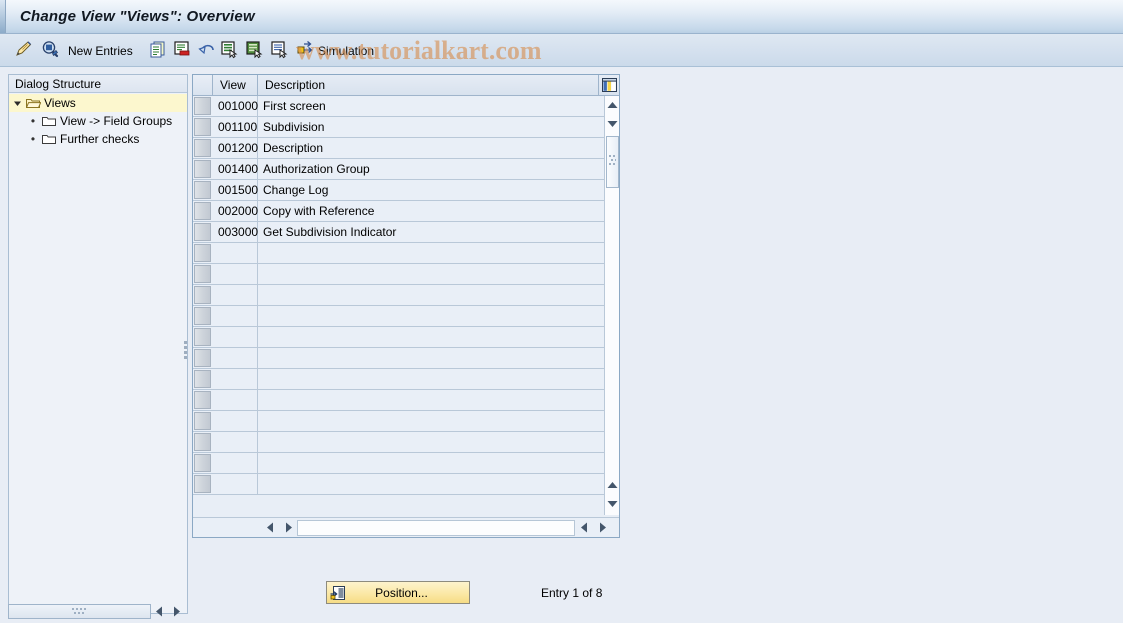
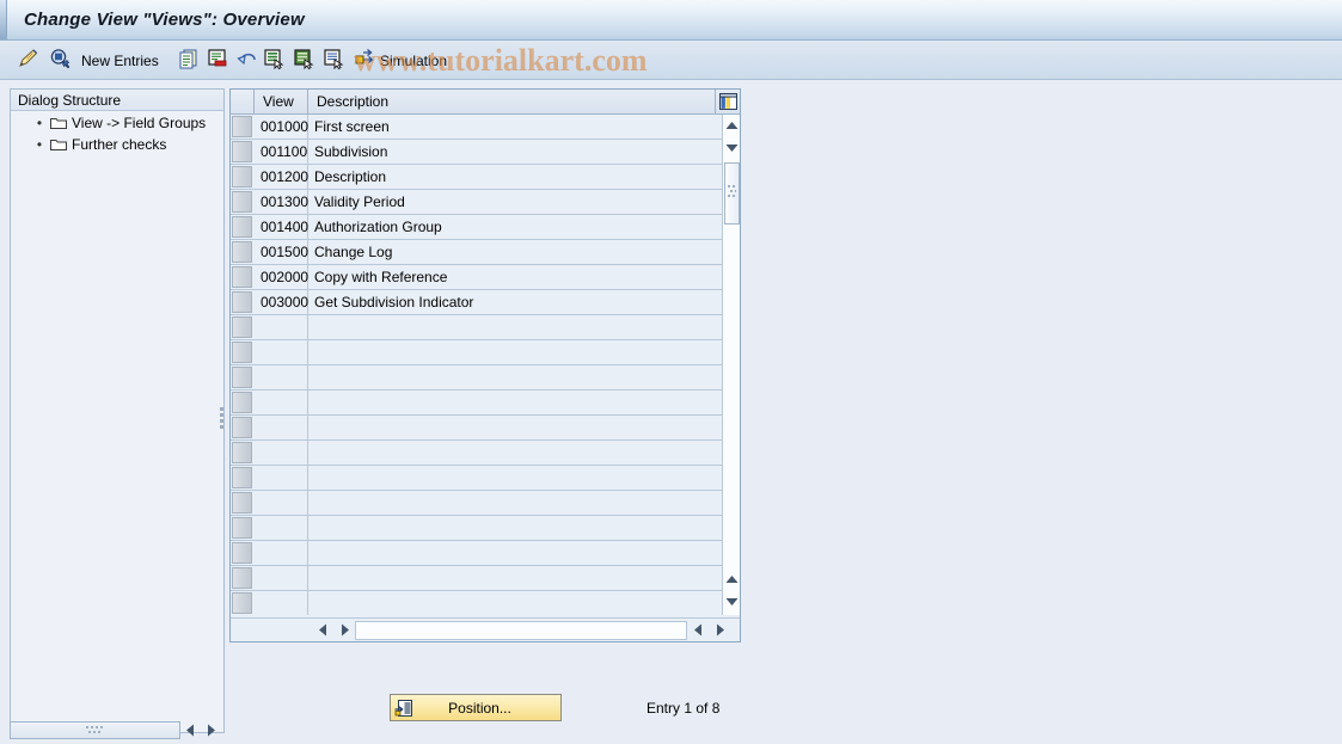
  Change View "Views": Overview
  New Entries
  Simulation
  www.tutorialkart.com
  Dialog Structure
- Views
  •
  View -> Field Groups
  •
  Further checks
  View
  Description
  001000
  First screen
  001100
  Subdivision
  001200
  Description
+ 001300
+ Validity Period
  001400
  Authorization Group
  001500
  Change Log
  002000
  Copy with Reference
  003000
  Get Subdivision Indicator
  Position...
  Entry 1 of 8
